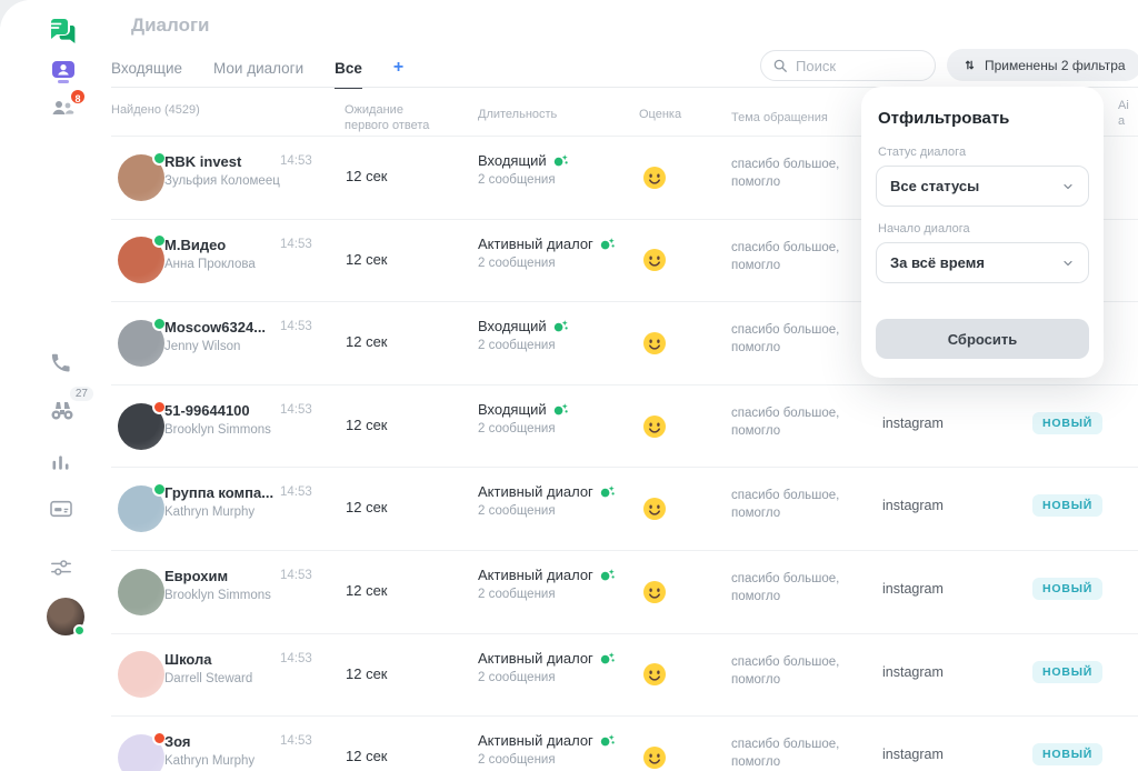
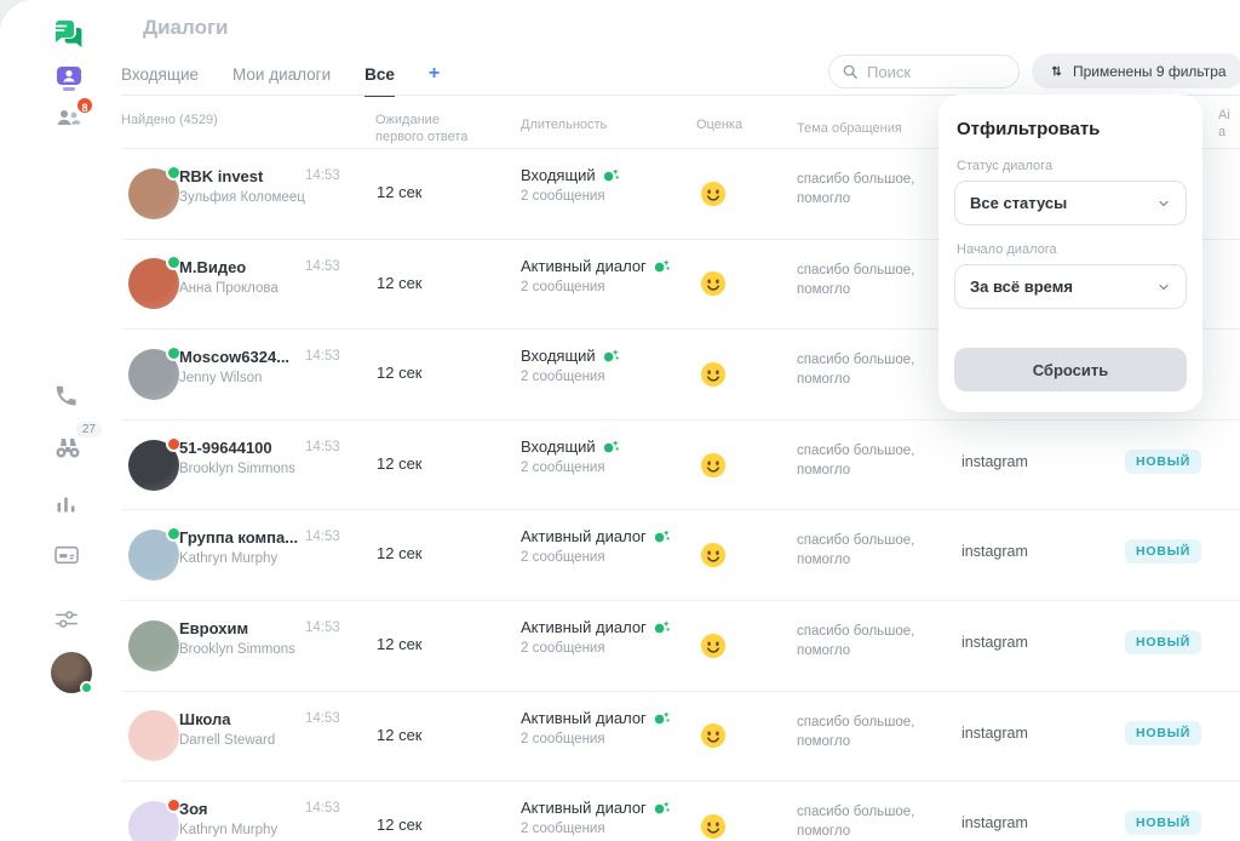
  8
  27
  Диалоги
  Входящие
  Мои диалоги
  Все
  +
  Поиск
- Применены 2 фильтра
+ Применены 9 фильтра
  Найдено (4529)
  Ожидание первого ответа
  Длительность
  Оценка
  Тема обращения
  Ai a
  RBK invest
  Зульфия Коломеец
  14:53
  12 сек
  Входящий
  2 сообщения
  спасибо большое, помогло
  М.Видео
  Анна Проклова
  14:53
  12 сек
  Активный диалог
  2 сообщения
  спасибо большое, помогло
  Moscow6324...
  Jenny Wilson
  14:53
  12 сек
  Входящий
  2 сообщения
  спасибо большое, помогло
  51-99644100
  Brooklyn Simmons
  14:53
  12 сек
  Входящий
  2 сообщения
  спасибо большое, помогло
  instagram
  НОВЫЙ
  Группа компа...
  Kathryn Murphy
  14:53
  12 сек
  Активный диалог
  2 сообщения
  спасибо большое, помогло
  instagram
  НОВЫЙ
  Еврохим
  Brooklyn Simmons
  14:53
  12 сек
  Активный диалог
  2 сообщения
  спасибо большое, помогло
  instagram
  НОВЫЙ
  Школа
  Darrell Steward
  14:53
  12 сек
  Активный диалог
  2 сообщения
  спасибо большое, помогло
  instagram
  НОВЫЙ
  Зоя
  Kathryn Murphy
  14:53
  12 сек
  Активный диалог
  2 сообщения
  спасибо большое, помогло
  instagram
  НОВЫЙ
  Отфильтровать
  Статус диалога
  Все статусы
  Начало диалога
  За всё время
  Сбросить
